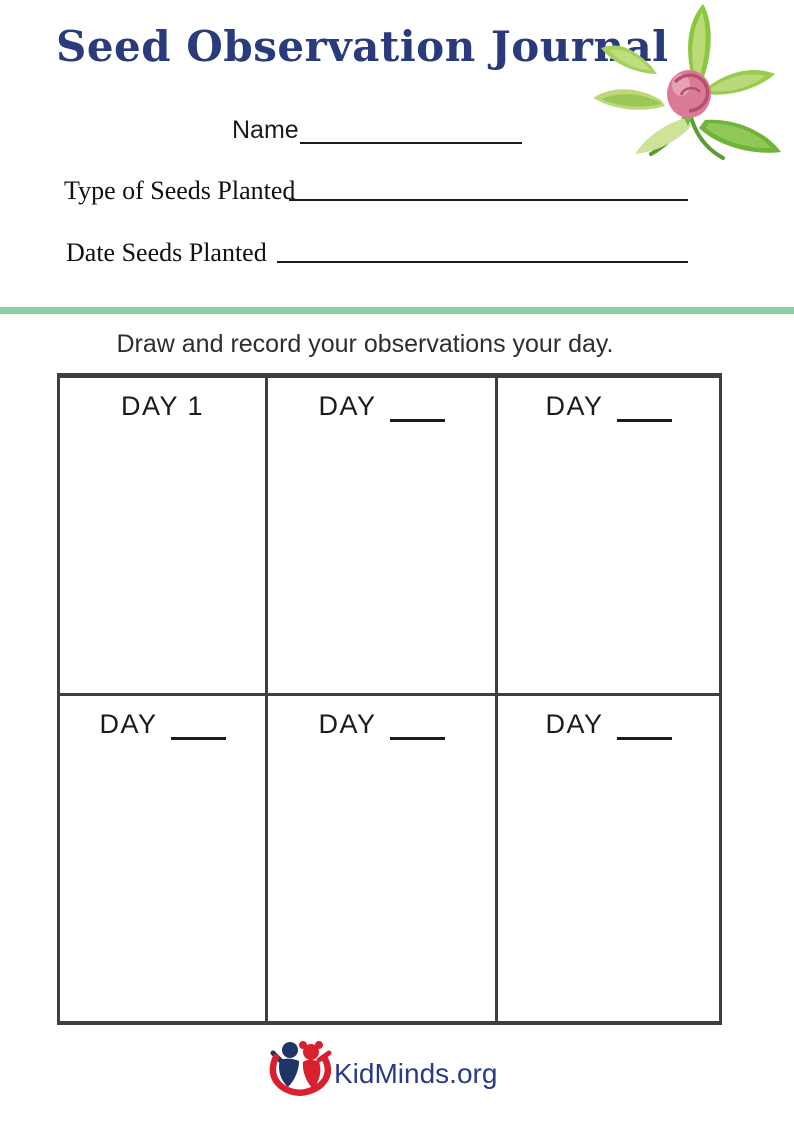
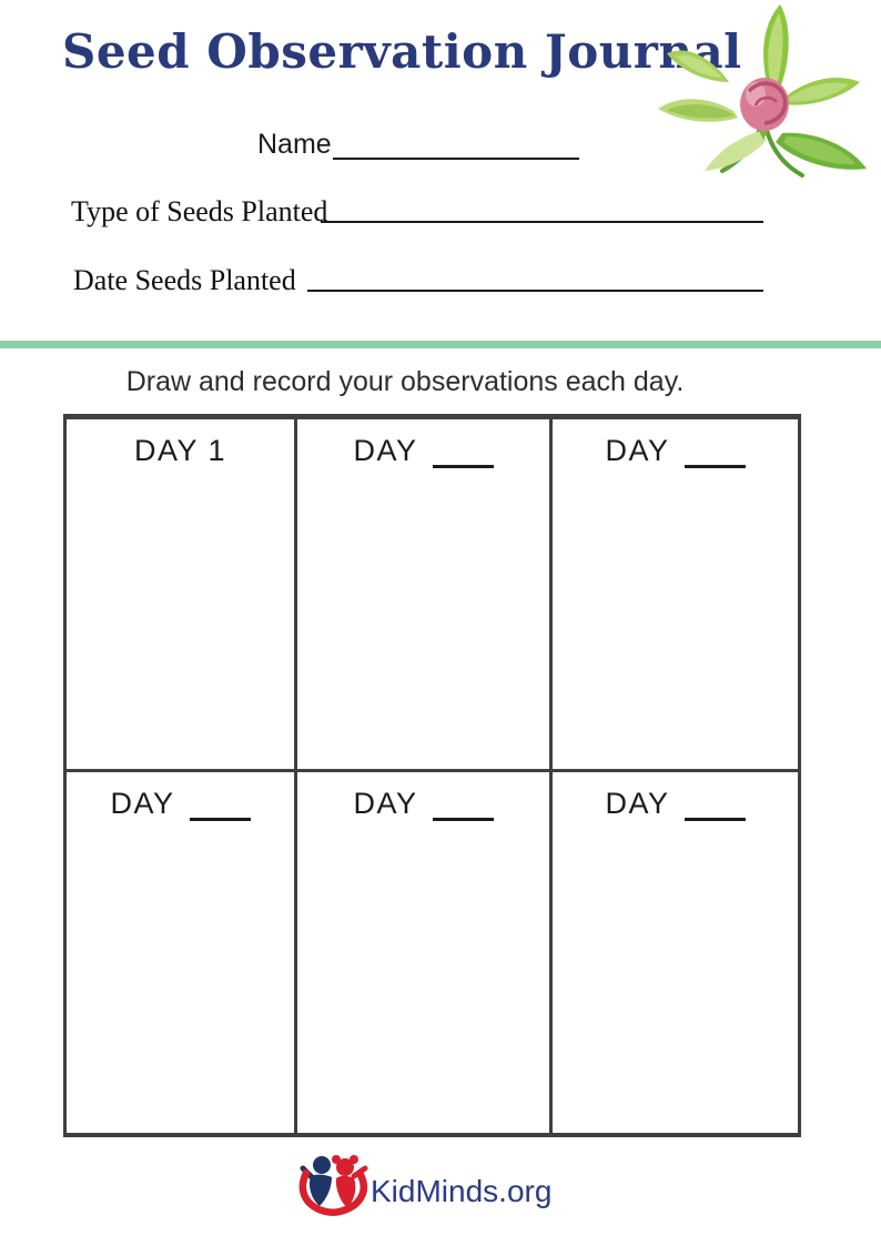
  Seed Observation Joural
  Name
  Type of Seeds Planted
  Date Seeds Planted
- Draw and record your observations your day.
+ Draw and record your observations each day.
  DAY 1
  DAY
  DAY
  DAY
  DAY
  DAY
  KidMinds.org
